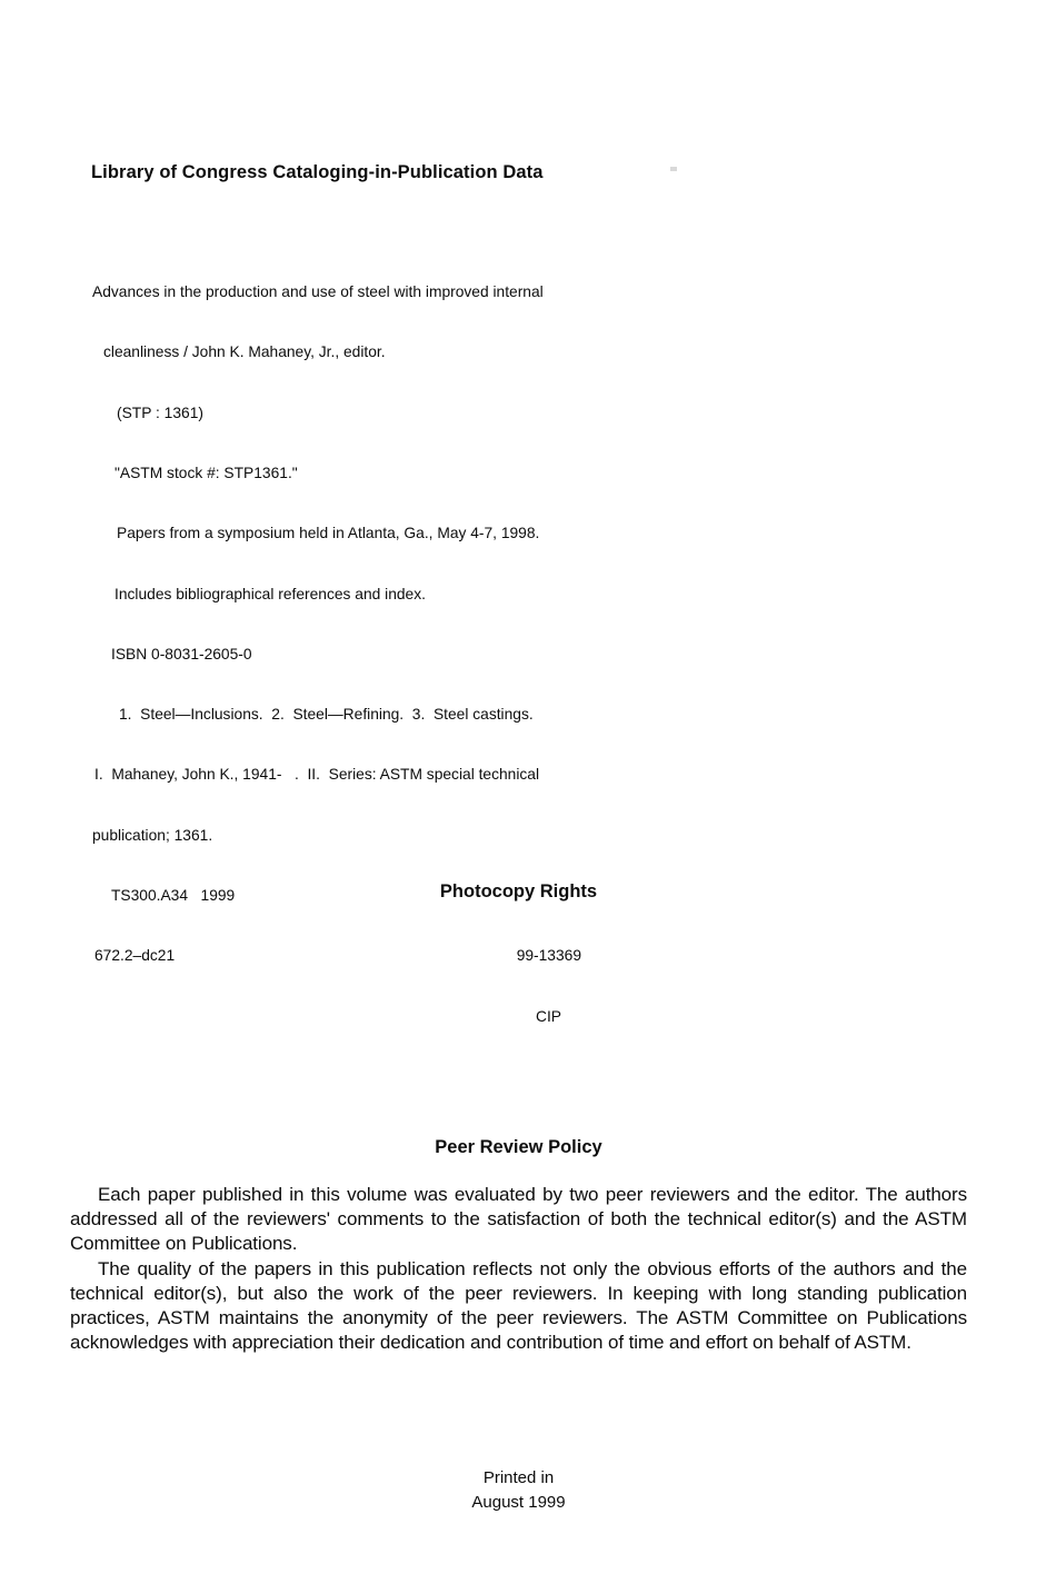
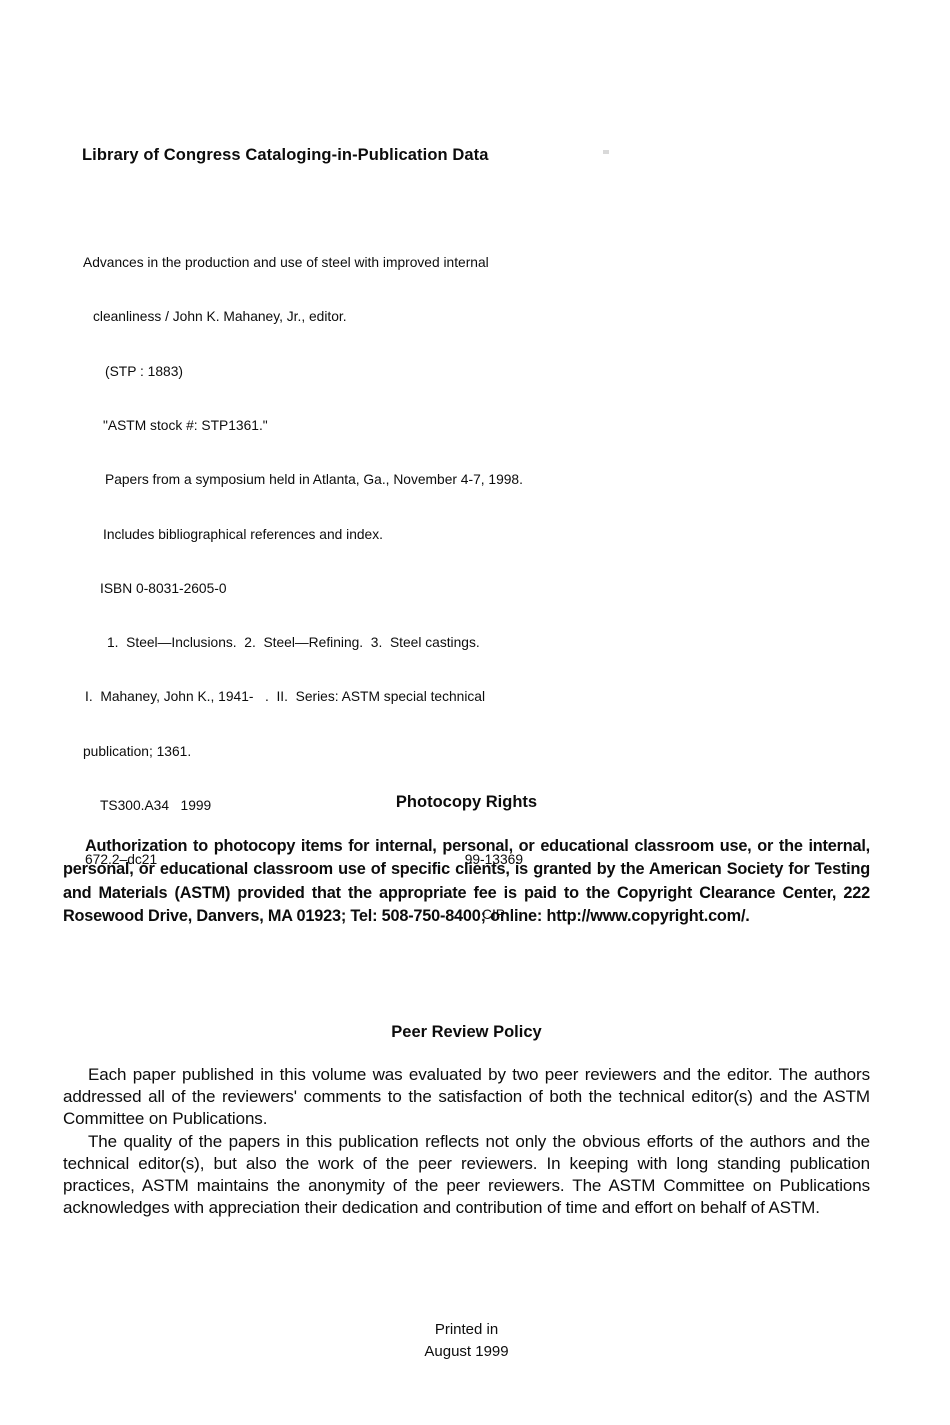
  Library of Congress Cataloging-in-Publication Data
  Advances in the production and use of steel with improved internal
  cleanliness / John K. Mahaney, Jr., editor.
- (STP : 1361)
+ (STP : 1883)
  "ASTM stock #: STP1361."
- Papers from a symposium held in Atlanta, Ga., May 4-7, 1998.
+ Papers from a symposium held in Atlanta, Ga., November 4-7, 1998.
  Includes bibliographical references and index.
  ISBN 0-8031-2605-0
  1. Steel—Inclusions. 2. Steel—Refining. 3. Steel castings.
  I. Mahaney, John K., 1941- . II. Series: ASTM special technical
  publication; 1361.
  TS300.A34 1999
  672.2–dc21
  99-13369
  CIP
  Photocopy Rights
+ Authorization to photocopy items for internal, personal, or educational classroom use, or the internal, personal, or educational classroom use of specific clients, is granted by the American Society for Testing and Materials (ASTM) provided that the appropriate fee is paid to the Copyright Clearance Center, 222 Rosewood Drive, Danvers, MA 01923; Tel: 508-750-8400; online: http://www.copyright.com/.
  Peer Review Policy
  Each paper published in this volume was evaluated by two peer reviewers and the editor. The authors addressed all of the reviewers' comments to the satisfaction of both the technical editor(s) and the ASTM Committee on Publications.
  The quality of the papers in this publication reflects not only the obvious efforts of the authors and the technical editor(s), but also the work of the peer reviewers. In keeping with long standing publication practices, ASTM maintains the anonymity of the peer reviewers. The ASTM Committee on Publications acknowledges with appreciation their dedication and contribution of time and effort on behalf of ASTM.
  Printed in
  August 1999
